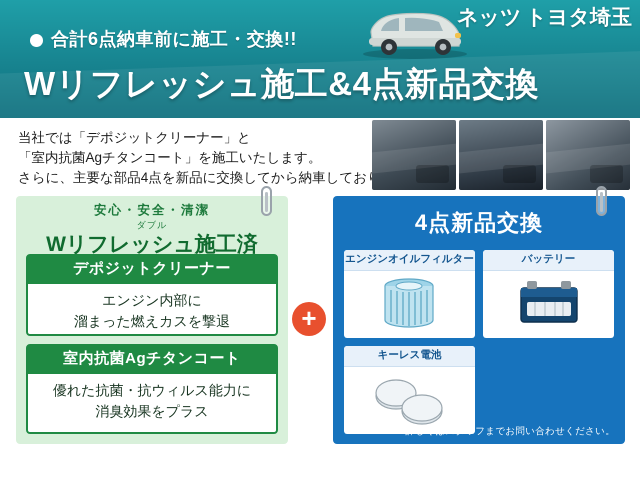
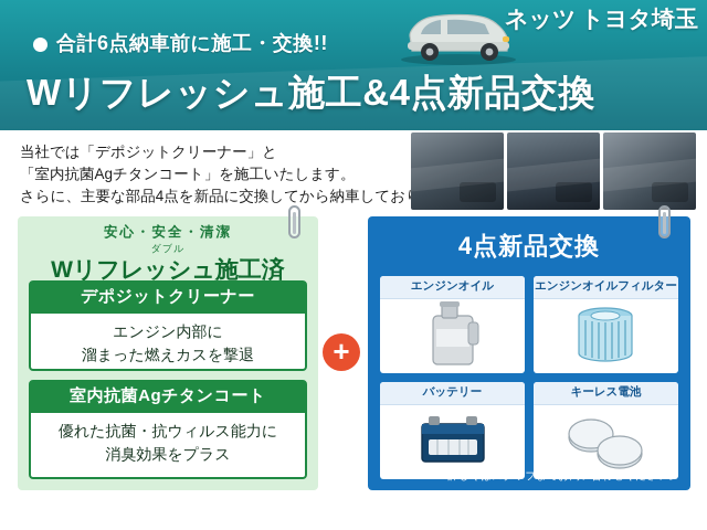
  合計6点納車前に施工・交換!!
  Wリフレッシュ施工&4点新品交換
  ネッツ
  トヨタ埼玉
  当社では「デポジットクリーナー」と
  「室内抗菌Agチタンコート」を施工いたします。
  さらに、主要な部品4点を新品に交換してから納車してお
  安心・安全・清潔
  ダブル
  Wリフレッシュ施工済
  デポジットクリーナー
  エンジン内部に
  溜まった燃えカスを撃退
  室内抗菌Agチタンコート
  優れた抗菌・抗ウィルス能力に
  消臭効果をプラス
  +
  4点新品交換
+ エンジンオイル
  エンジンオイルフィルター
  バッテリー
  キーレス電池
  ※詳しくはスタッフまでお問い合わせください。
